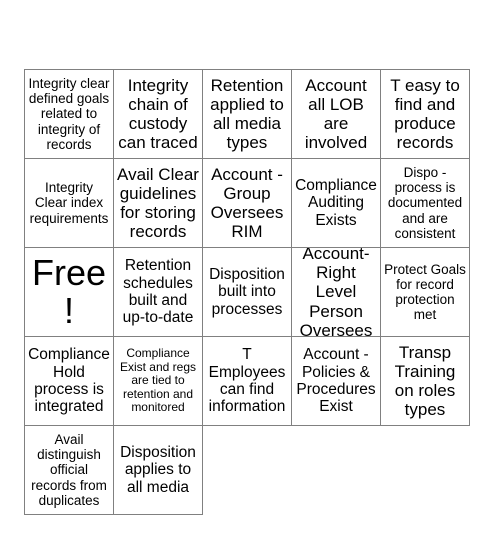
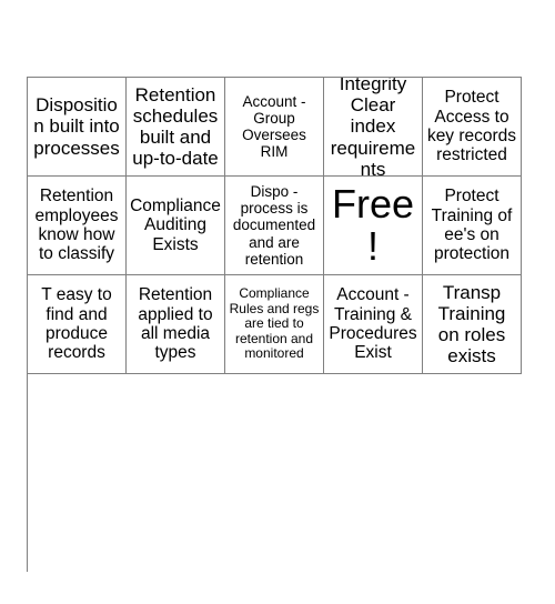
- Integrity clear defined goals related to integrity of records
- Integrity chain of custody can traced
- Retention applied to all media types
+ Disposition built into processes
- Account all LOB are involved
- T easy to find and produce records
+ Retention schedules built and up-to-date
- Integrity Clear index requirements
+ Account - Group Oversees RIM
- Avail Clear guidelines for storing records
- Account - Group Oversees RIM
+ Integrity Clear index requirements
+ Protect Access to key records restricted
+ Retention employees know how to classify
  Compliance Auditing Exists
- Dispo - process is documented and are consistent
+ Dispo - process is documented and are retention
  Free!
+ Protect Training of ee's on protection
- Retention schedules built and up-to-date
+ T easy to find and produce records
- Disposition built into processes
+ Retention applied to all media types
- Account- Right Level Person Oversees
- Protect Goals for record protection met
- Compliance Hold process is integrated
- Compliance Exist and regs are tied to retention and monitored
+ Compliance Rules and regs are tied to retention and monitored
- T Employees can find information
- Account - Policies & Procedures Exist
+ Account - Training & Procedures Exist
- Transp Training on roles types
+ Transp Training on roles exists
- Avail distinguish official records from duplicates
- Disposition applies to all media
